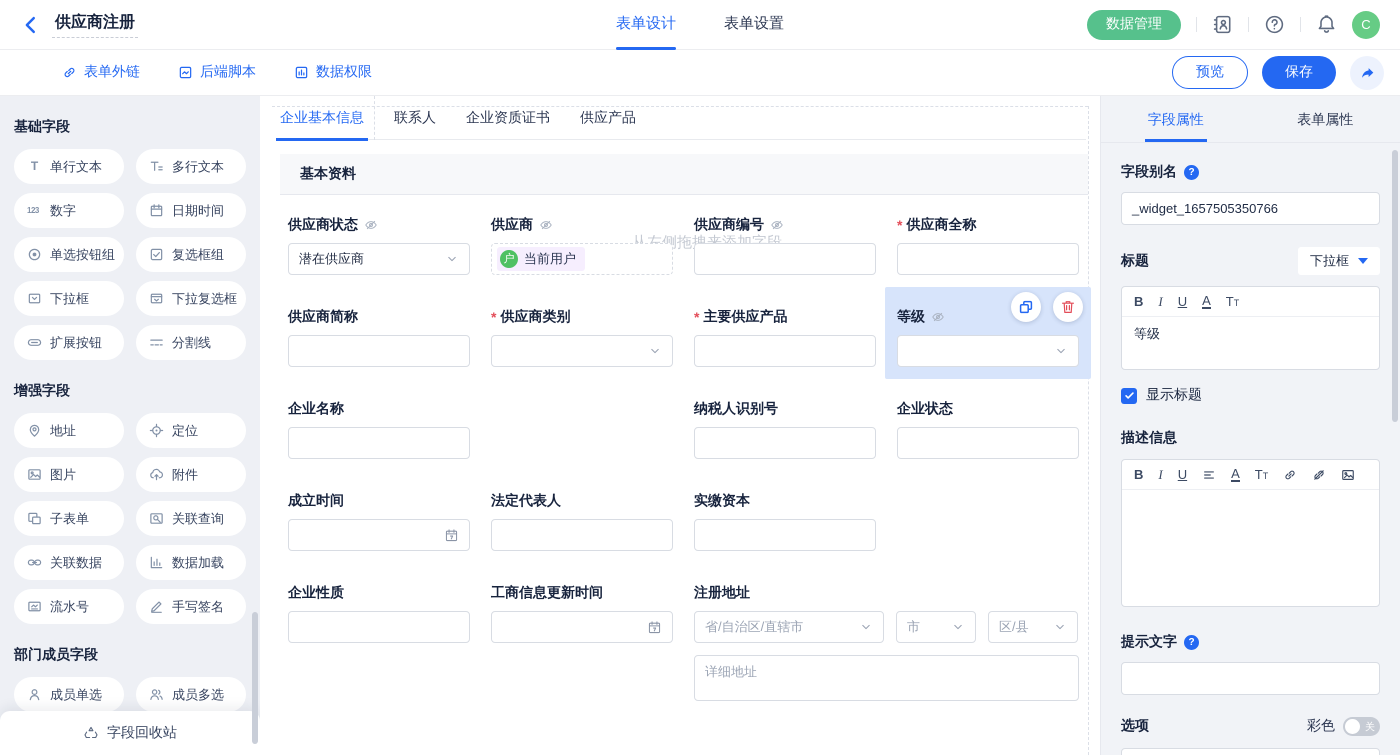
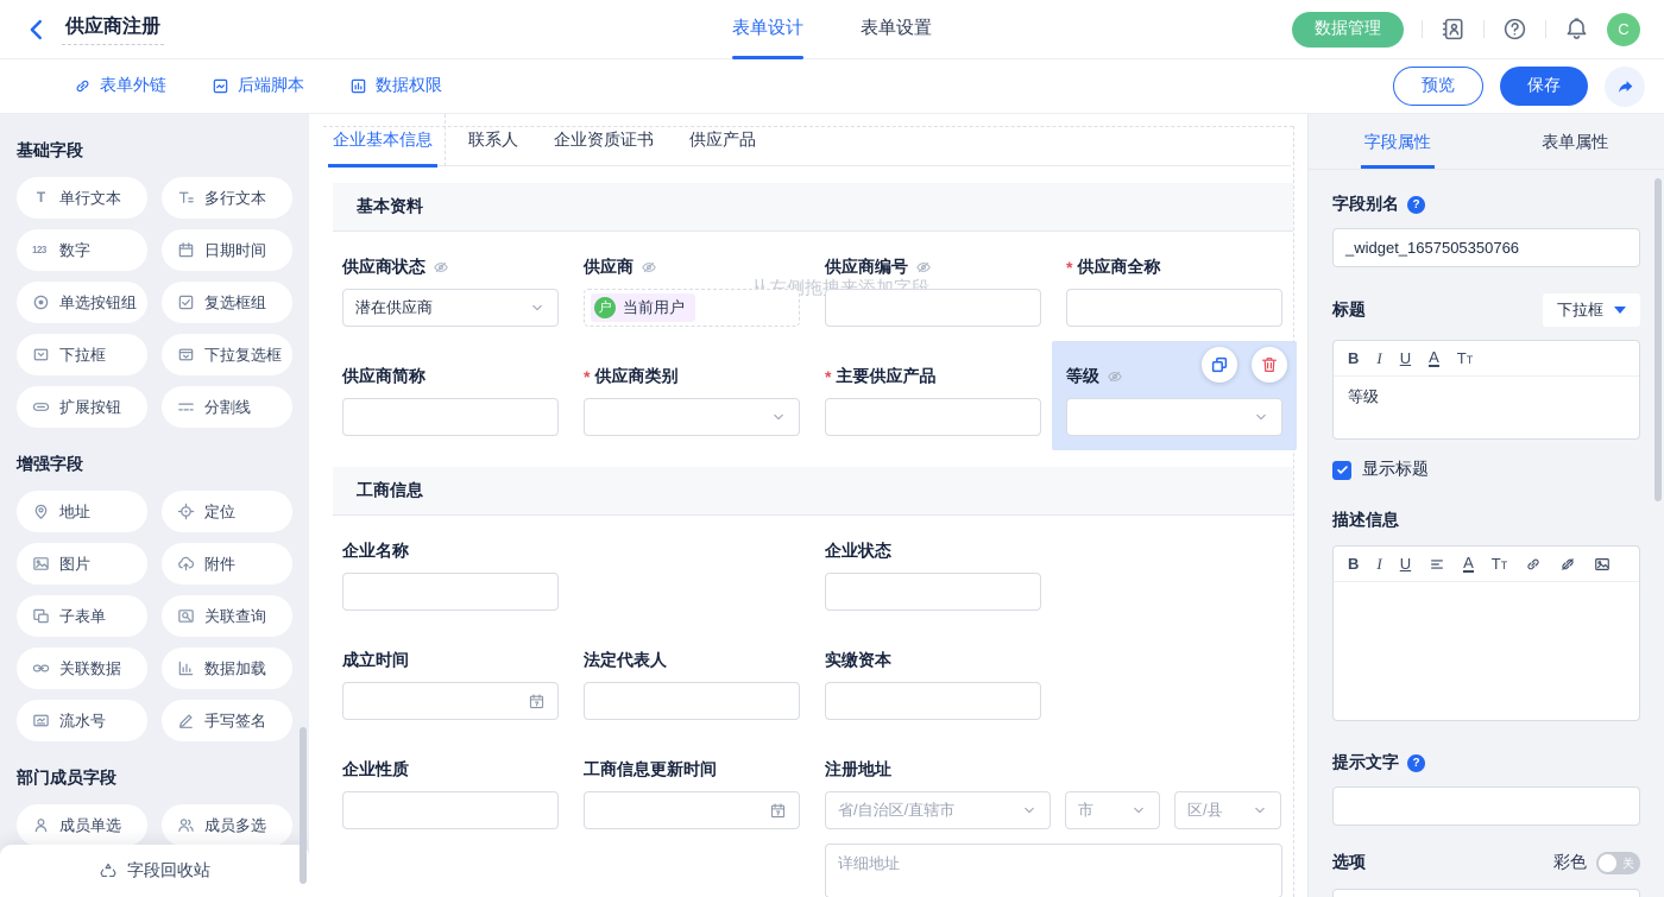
  供应商注册
  表单设计
  表单设置
  数据管理
  C
  表单外链
  后端脚本
  数据权限
  预览
  保存
  基础字段
  T
  单行文本
  多行文本
  123
  数字
  日期时间
  单选按钮组
  复选框组
  下拉框
  下拉复选框
  扩展按钮
  分割线
  增强字段
  地址
  定位
  图片
  附件
  子表单
  关联查询
  关联数据
  数据加载
  流水号
  手写签名
  部门成员字段
  成员单选
  成员多选
  字段回收站
  企业基本信息
  联系人
  企业资质证书
  供应产品
  基本资料
  供应商状态
  潜在供应商
  供应商
  户
  当前用户
  供应商编号
  *
  供应商全称
  供应商简称
  *
  供应商类别
  *
  主要供应产品
  等级
+ 工商信息
  企业名称
- 纳税人识别号
  企业状态
  成立时间
  法定代表人
  实缴资本
  企业性质
  工商信息更新时间
  注册地址
  省/自治区/直辖市
  市
  区/县
  详细地址
  字段属性
  表单属性
  字段别名
  ?
  _widget_1657505350766
  标题
  下拉框
  B
  I
  U
  A
  TT
  等级
  显示标题
  描述信息
  B
  I
  U
  A
  TT
  提示文字
  ?
  选项
  彩色
  关
